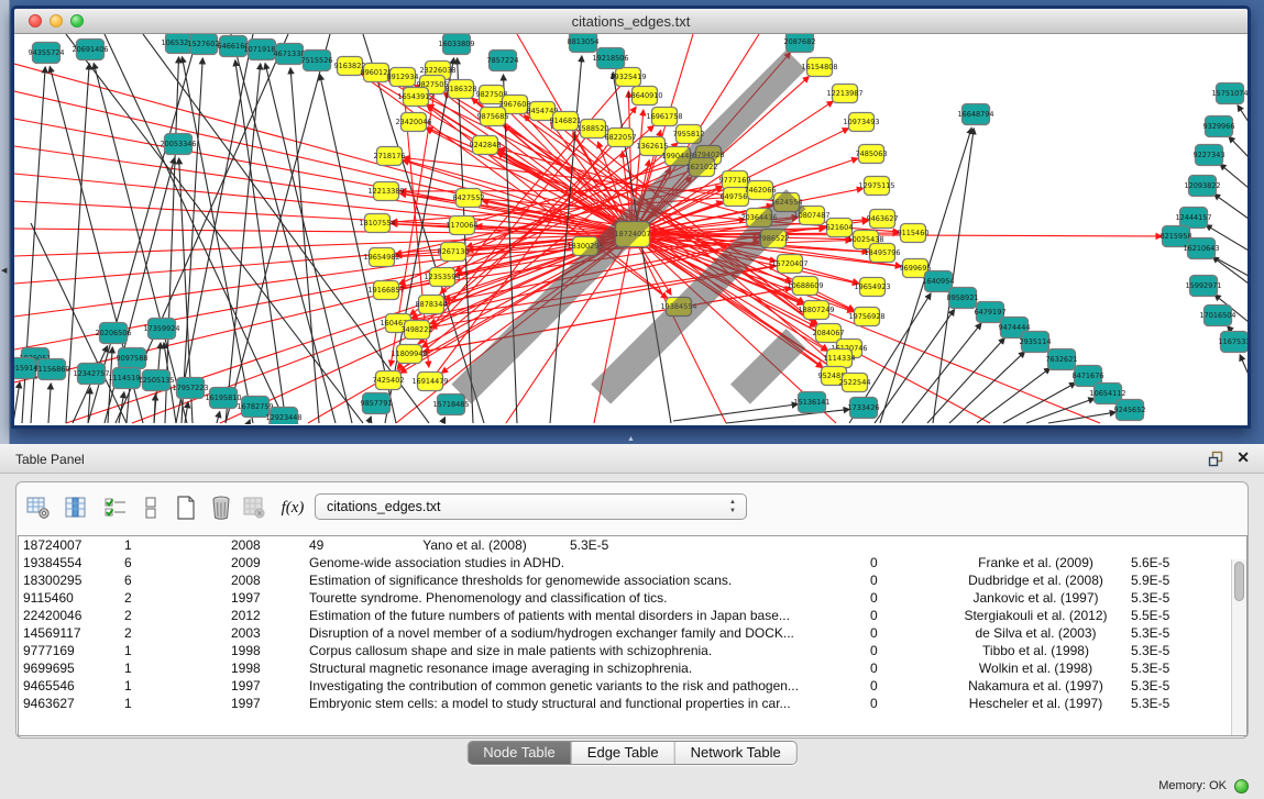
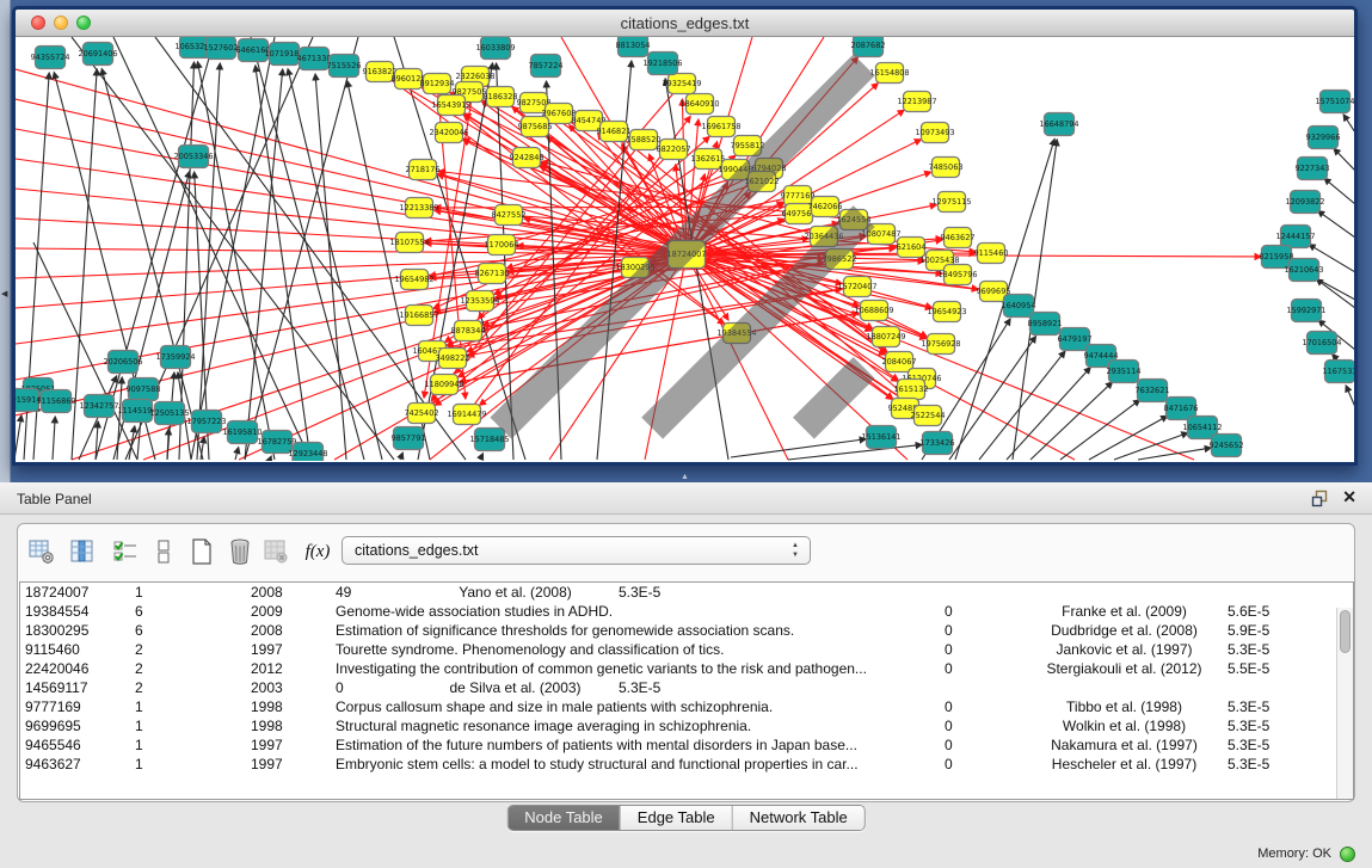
  citations_edges.txt
  18724007
  916382
  896012
  8912934
  23226038
  9827505
  16543912
  8186328
  982750
  2967608
  9875685
  845474
  9146821
  1588520
  6822057
  1362615
  18640910
  16961758
  19325419
  7955812
  1990448
  6794028
  1621022
  9777169
  649756
  7462066
  1624554
  20364436
  23420046
  9242848
  2718176
  12213389
  8427552
  18107554
  1170064
  18300295
  19654982
  8267130
  12353594
  19166857
  8878344
  3498222
  11809948
  7425402
  16914479
  19384554
  7986522
  15720407
  10688609
  18807249
  19756928
  2084067
- 1114334
+ 1615132
  95248
  2522544
  10807487
  9463627
  621604
  10025438
  18495796
  9115460
  9699695
  19654923
  16154808
  12213987
  10973493
  7485063
  12975115
  16033809
  7857224
  8813054
  19218506
  2087682
  16648794
  15751074
  9329966
  9227343
  12093822
  12444157
  8215958
  16210643
  15992971
  17016504
  116753
  1640954
  8958921
  6479197
  9474444
  2935114
  7632621
  8471676
  10654112
  9245652
  15136141
  1733426
  94355724
  20691406
  106532
  1527602
  6466160
  1071918
  467133
  7515526
  20053346
  15914
  11156869
  12342757
  20206506
  17359924
  9097588
  1114519
  12505135
  17957223
  16195810
  16782759
  12923448
  9857791
  15718485
  Table Panel
  ✕
  f(x)
  citations_edges.txt
  18724007
  1
  2008
  49
  Yano et al. (2008)
  5.3E-5
  19384554
  6
  2009
  Genome-wide association studies in ADHD.
  0
  Franke et al. (2009)
  5.6E-5
  18300295
  6
  2008
  Estimation of significance thresholds for genomewide association scans.
  0
  Dudbridge et al. (2008)
  5.9E-5
  9115460
  2
  1997
  Tourette syndrome. Phenomenology and classification of tics.
  0
  Jankovic et al. (1997)
  5.3E-5
  22420046
  2
  2012
- Estimation of the future numbers of patients with mental disorders in Japan base...
+ Investigating the contribution of common genetic variants to the risk and pathogen...
  0
  Stergiakouli et al. (2012)
  5.5E-5
  14569117
  2
  2003
- Disruption of a novel member of a sodium/hydrogen exchanger family and DOCK...
  0
  de Silva et al. (2003)
  5.3E-5
  9777169
  1
  1998
  Corpus callosum shape and size in male patients with schizophrenia.
  0
  Tibbo et al. (1998)
  5.3E-5
  9699695
  1
  1998
  Structural magnetic resonance image averaging in schizophrenia.
  0
  Wolkin et al. (1998)
  5.3E-5
  9465546
  1
  1997
- Investigating the contribution of common genetic variants to the risk and pathogen...
+ Estimation of the future numbers of patients with mental disorders in Japan base...
  0
  Nakamura et al. (1997)
  5.3E-5
  9463627
  1
  1997
  Embryonic stem cells: a model to study structural and functional properties in car...
  0
  Hescheler et al. (1997)
  5.3E-5
  Node Table
  Edge Table
  Network Table
  Memory: OK
